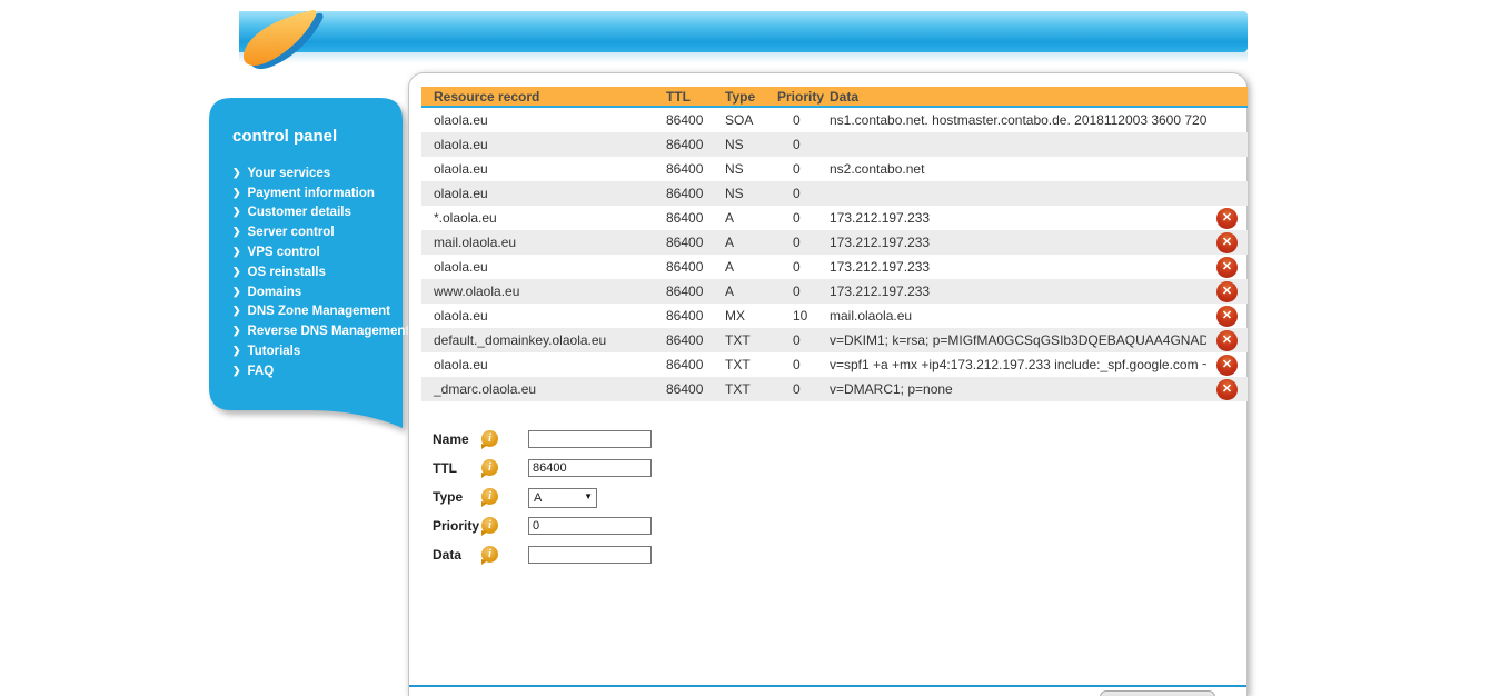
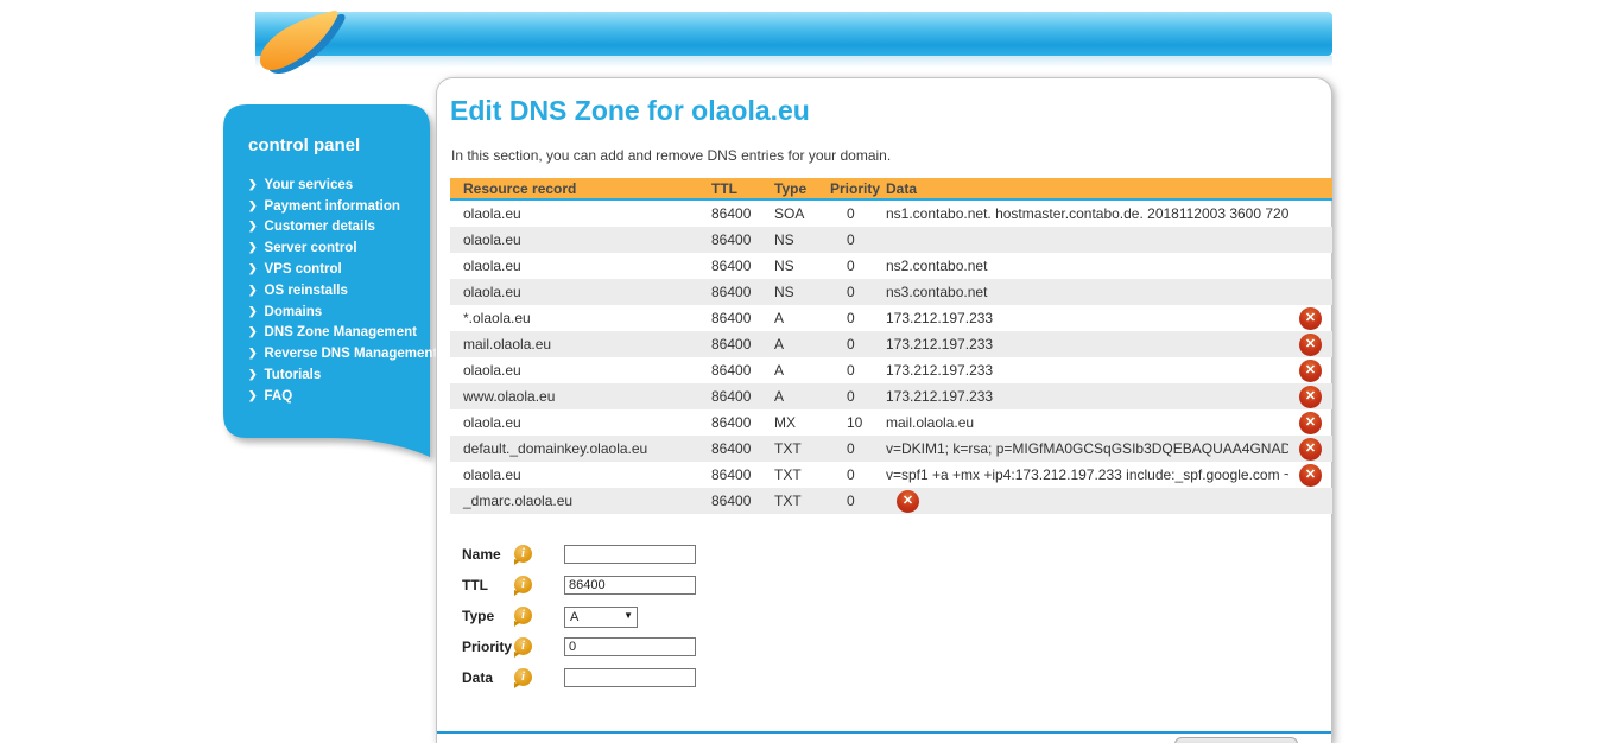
  control panel
  ❯
  Your services
  ❯
  Payment information
  ❯
  Customer details
  ❯
  Server control
  ❯
  VPS control
  ❯
  OS reinstalls
  ❯
  Domains
  ❯
  DNS Zone Management
  ❯
  Reverse DNS Managemen
  ❯
  Tutorials
  ❯
  FAQ
+ Edit DNS Zone for olaola.eu
+ In this section, you can add and remove DNS entries for your domain.
  Resource record
  TTL
  Type
  Priority
  Data
  olaola.eu
  86400
  SOA
  0
  ns1.contabo.net. hostmaster.contabo.de. 2018112003 3600 720
  olaola.eu
  86400
  NS
  0
  olaola.eu
  86400
  NS
  0
  ns2.contabo.net
  olaola.eu
  86400
  NS
  0
+ ns3.contabo.net
  *.olaola.eu
  86400
  A
  0
  173.212.197.233
  ✕
  mail.olaola.eu
  86400
  A
  0
  173.212.197.233
  ✕
  olaola.eu
  86400
  A
  0
  173.212.197.233
  ✕
  www.olaola.eu
  86400
  A
  0
  173.212.197.233
  ✕
  olaola.eu
  86400
  MX
  10
  mail.olaola.eu
  ✕
  default._domainkey.olaola.eu
  86400
  TXT
  0
  v=DKIM1; k=rsa; p=MIGfMA0GCSqGSIb3DQEBAQUAA4GNAD
  ✕
  olaola.eu
  86400
  TXT
  0
  v=spf1 +a +mx +ip4:173.212.197.233 include:_spf.google.com ~
  ✕
  _dmarc.olaola.eu
  86400
  TXT
  0
- v=DMARC1; p=none
  ✕
  Name
  i
  TTL
  i
  86400
  Type
  i
  A
  Priority
  i
  0
  Data
  i
